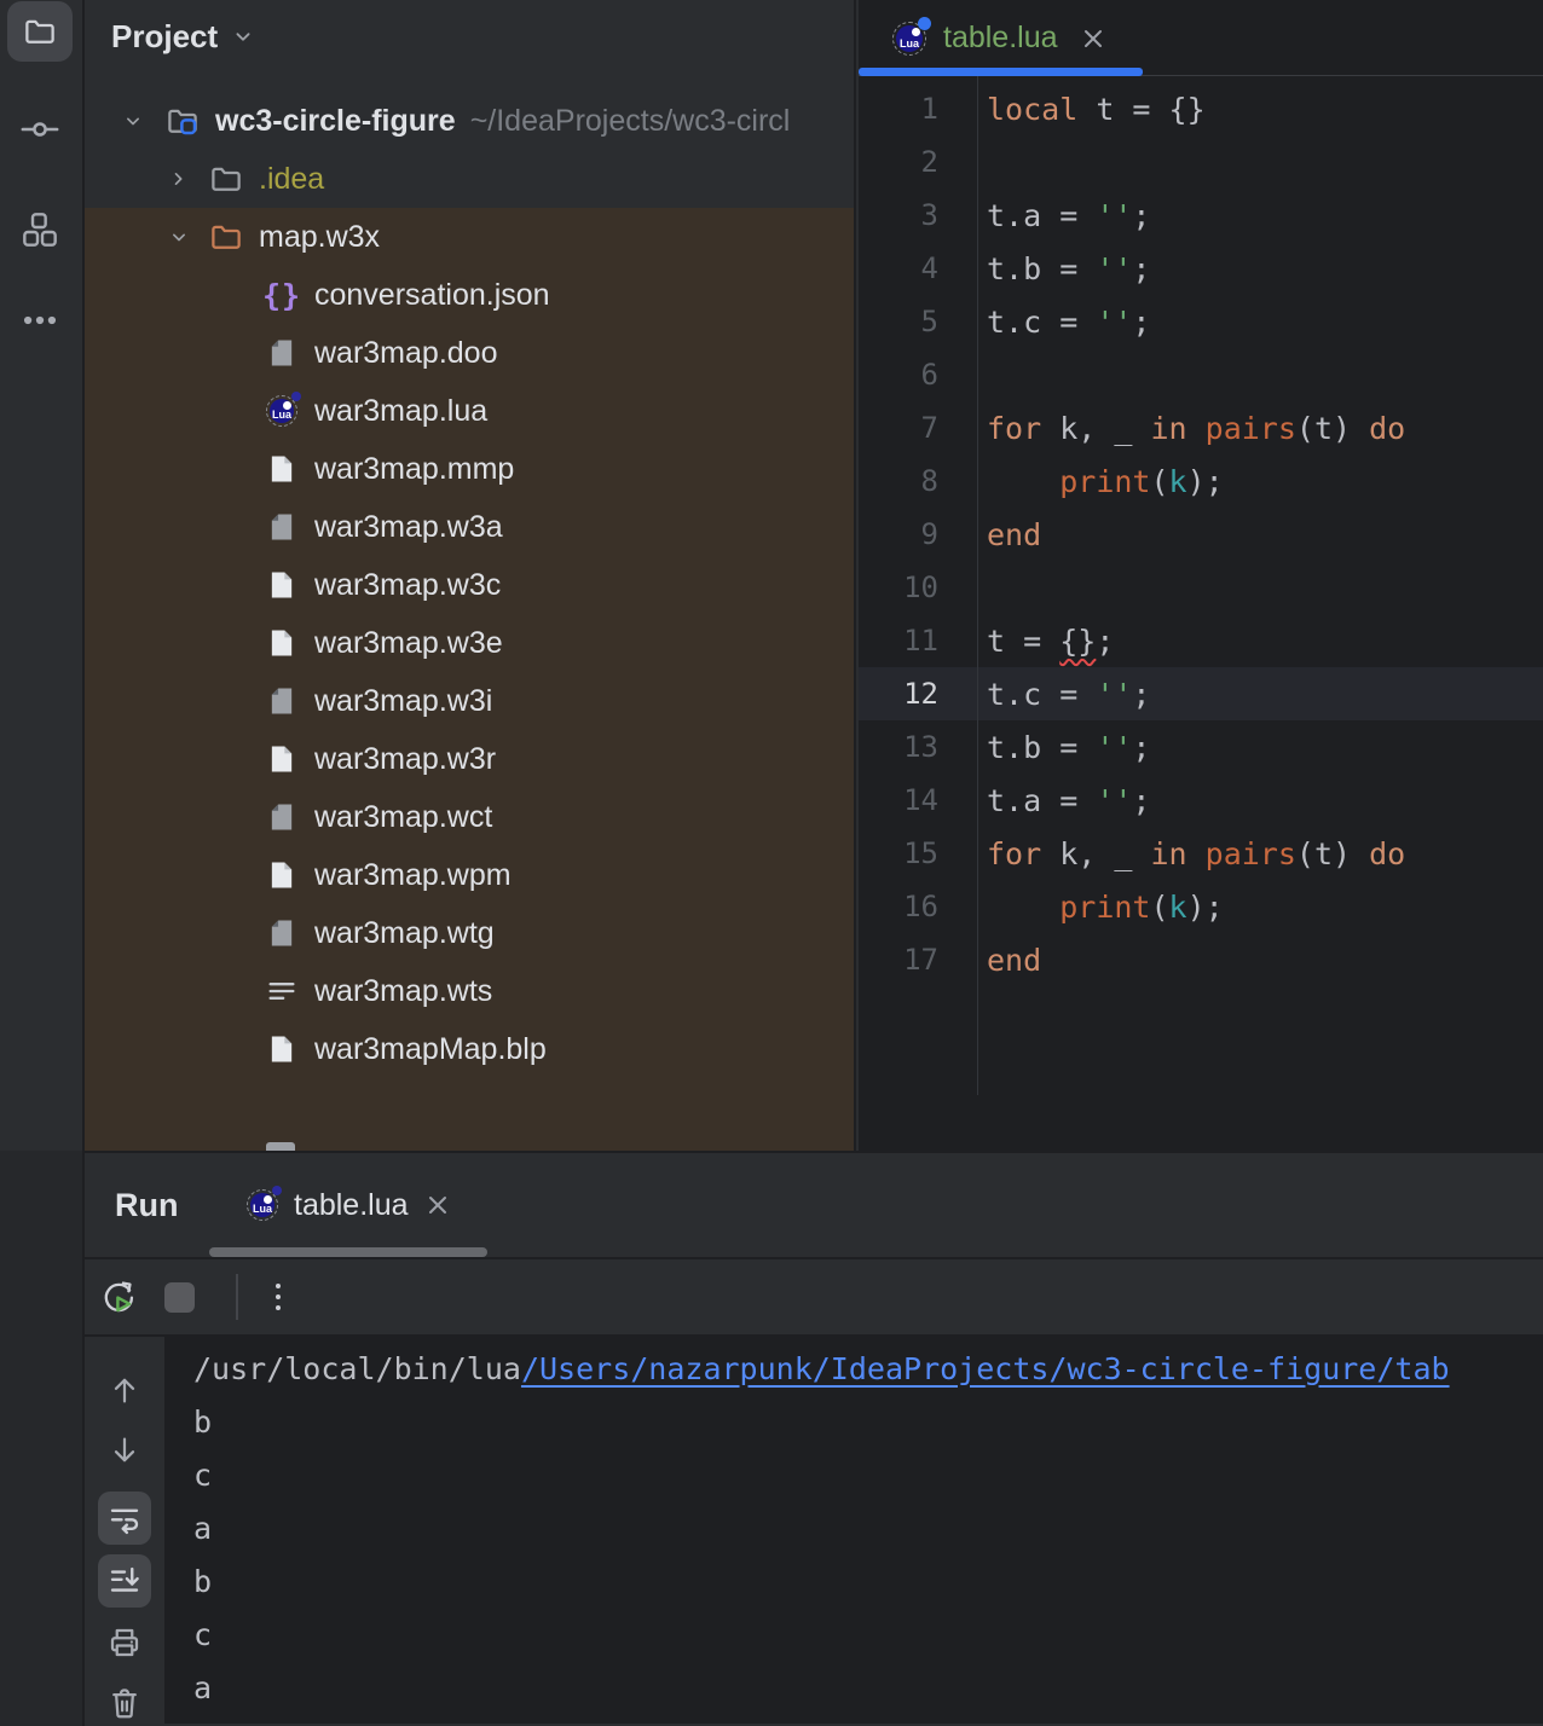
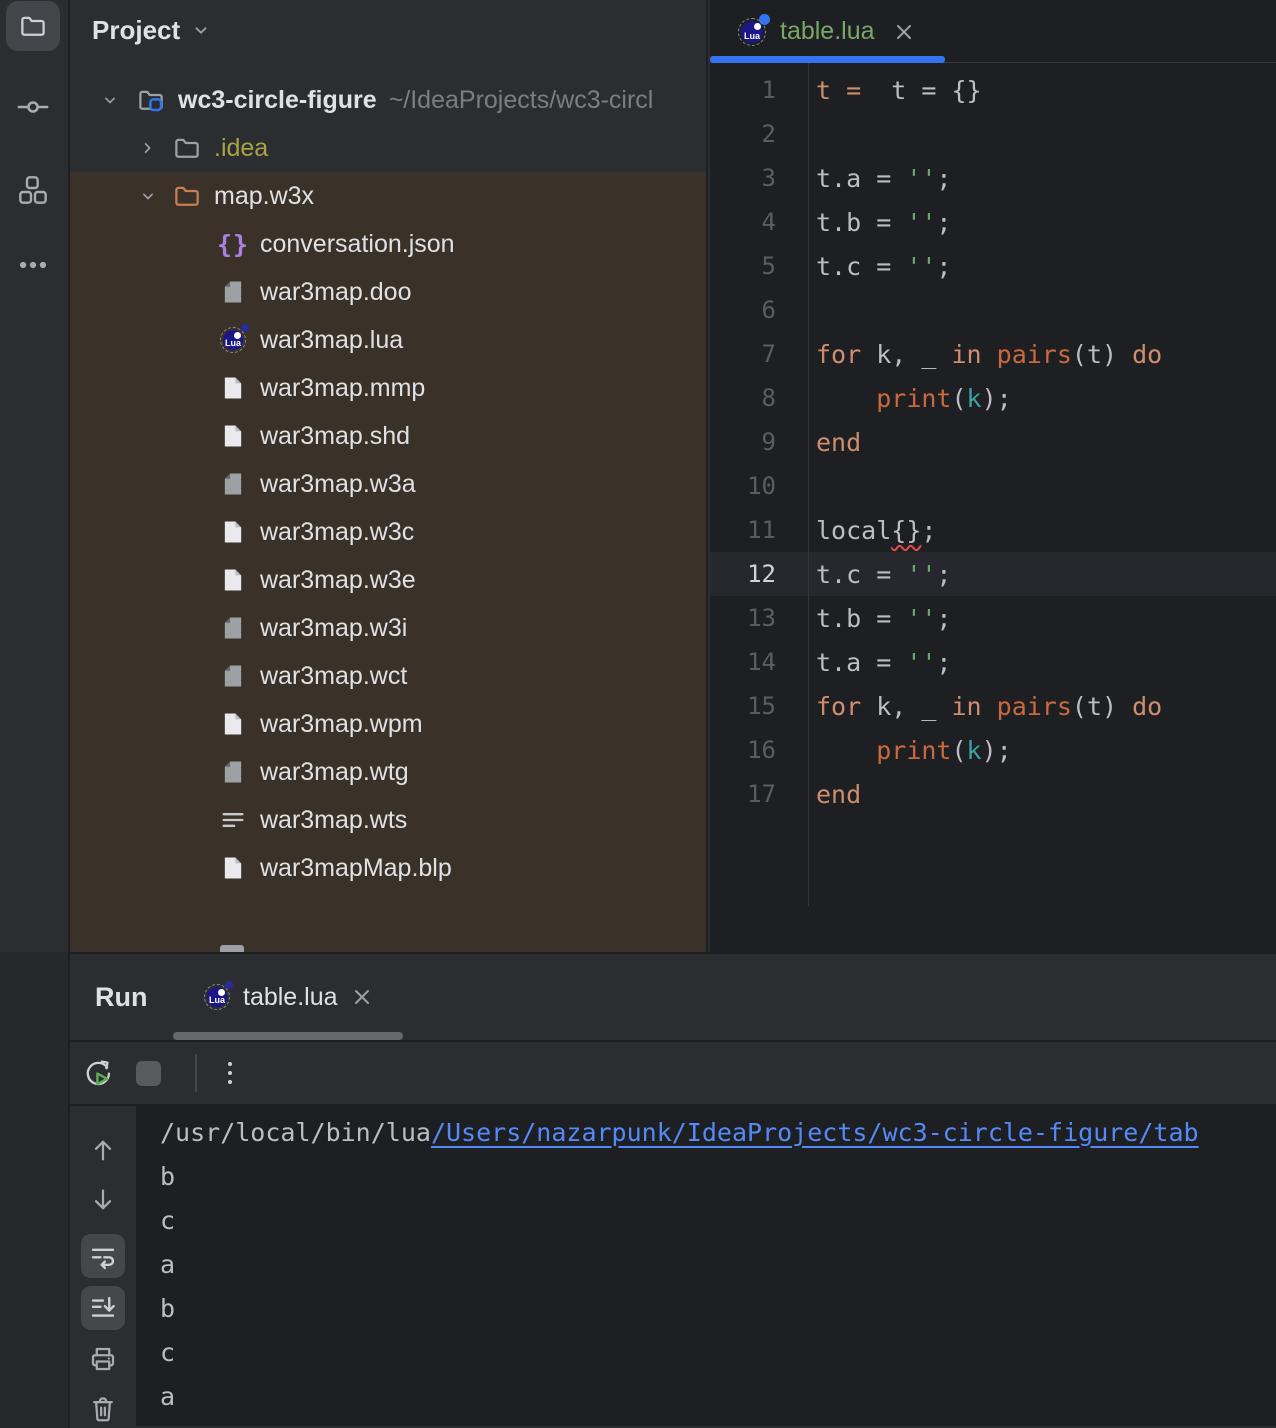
  Project
  wc3-circle-figure
  ~/IdeaProjects/wc3-circl
  .idea
  map.w3x
  {}
  conversation.json
  war3map.doo
  Lua
  war3map.lua
  war3map.mmp
+ war3map.shd
  war3map.w3a
  war3map.w3c
  war3map.w3e
  war3map.w3i
- war3map.w3r
  war3map.wct
  war3map.wpm
  war3map.wtg
  war3map.wts
  war3mapMap.blp
  Lua
  table.lua
  1
- local t = {}
+ t = t = {}
  2
  3
  t.a = '';
  4
  t.b = '';
  5
  t.c = '';
  6
  7
  for k, _ in pairs(t) do
  8
  print(k);
  9
  end
  10
  11
- t = {};
+ local{};
  12
  t.c = '';
  13
  t.b = '';
  14
  t.a = '';
  15
  for k, _ in pairs(t) do
  16
  print(k);
  17
  end
  Run
  Lua
  table.lua
  /usr/local/bin/lua
  /Users/nazarpunk/IdeaProjects/wc3-circle-figure/tab
  b
  c
  a
  b
  c
  a
